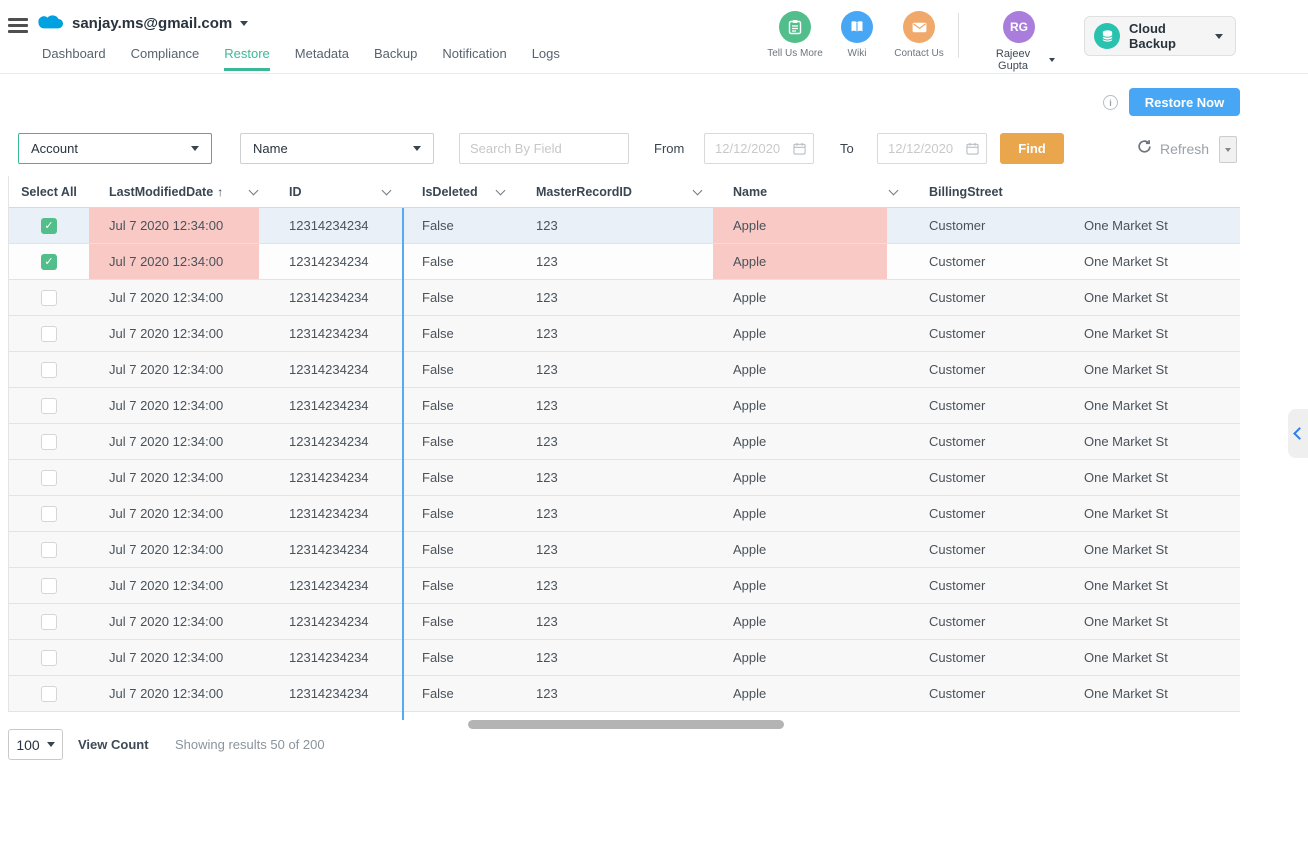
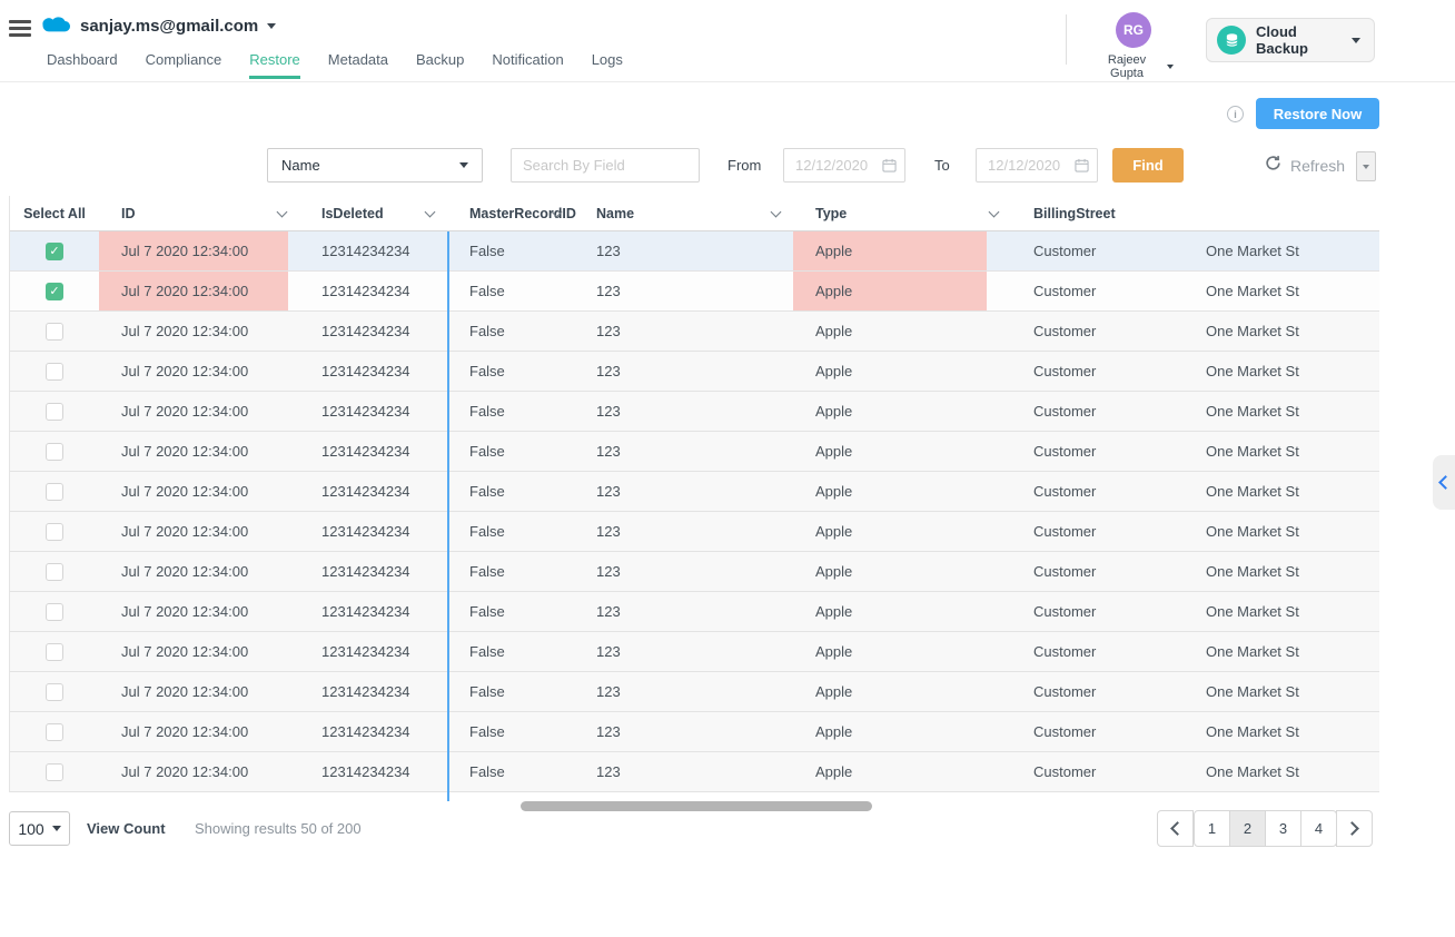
  sanjay.ms@gmail.com
  Dashboard
  Compliance
  Restore
  Metadata
  Backup
  Notification
  Logs
- Tell Us More
- Wiki
- Contact Us
  RG
  Rajeev Gupta
  Cloud Backup
  i
  Restore Now
- Account
  Name
  Search By Field
  From
  12/12/2020
  To
  12/12/2020
  Find
  Refresh
  Select All
- LastModifiedDate
- ↑
  ID
  IsDeleted
  MasterRecordID
  Name
+ Type
  BillingStreet
  ✓
  Jul 7 2020 12:34:00
  12314234234
  False
  123
  Apple
  Customer
  One Market St
  ✓
  Jul 7 2020 12:34:00
  12314234234
  False
  123
  Apple
  Customer
  One Market St
  Jul 7 2020 12:34:00
  12314234234
  False
  123
  Apple
  Customer
  One Market St
  Jul 7 2020 12:34:00
  12314234234
  False
  123
  Apple
  Customer
  One Market St
  Jul 7 2020 12:34:00
  12314234234
  False
  123
  Apple
  Customer
  One Market St
  Jul 7 2020 12:34:00
  12314234234
  False
  123
  Apple
  Customer
  One Market St
  Jul 7 2020 12:34:00
  12314234234
  False
  123
  Apple
  Customer
  One Market St
  Jul 7 2020 12:34:00
  12314234234
  False
  123
  Apple
  Customer
  One Market St
  Jul 7 2020 12:34:00
  12314234234
  False
  123
  Apple
  Customer
  One Market St
  Jul 7 2020 12:34:00
  12314234234
  False
  123
  Apple
  Customer
  One Market St
  Jul 7 2020 12:34:00
  12314234234
  False
  123
  Apple
  Customer
  One Market St
  Jul 7 2020 12:34:00
  12314234234
  False
  123
  Apple
  Customer
  One Market St
  Jul 7 2020 12:34:00
  12314234234
  False
  123
  Apple
  Customer
  One Market St
  Jul 7 2020 12:34:00
  12314234234
  False
  123
  Apple
  Customer
  One Market St
  100
  View Count
  Showing results 50 of 200
+ 1
+ 2
+ 3
+ 4
